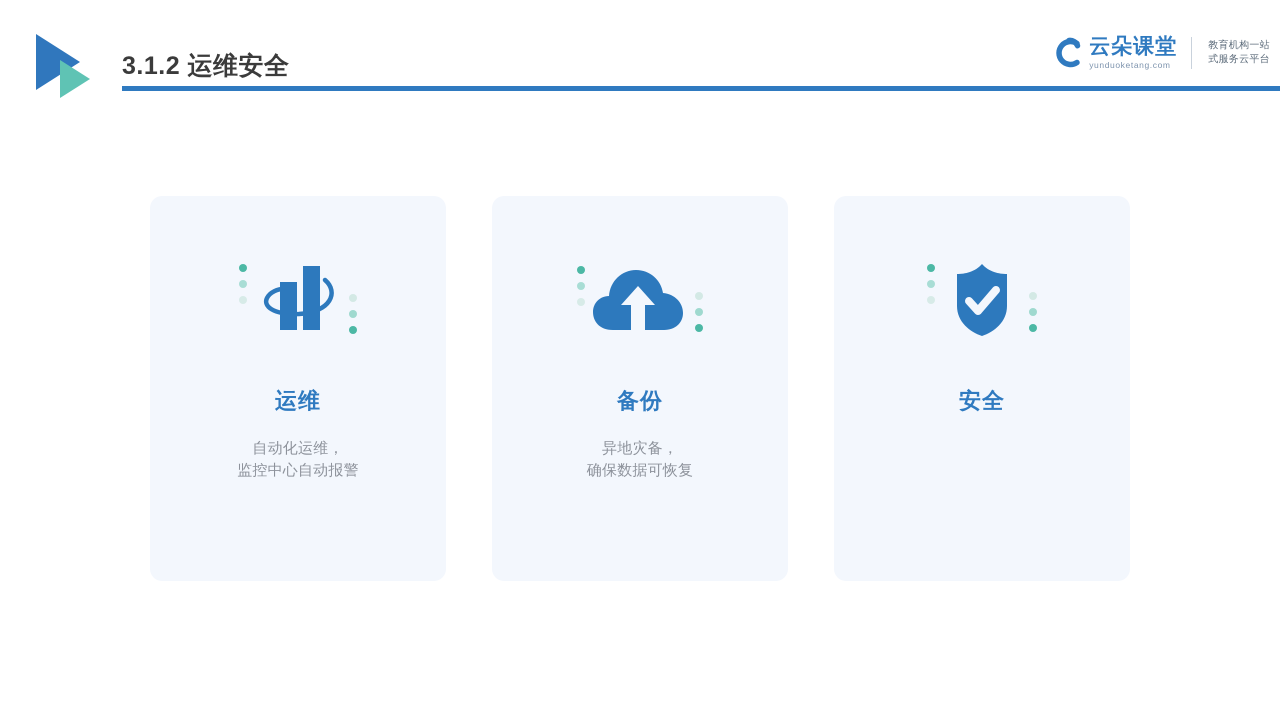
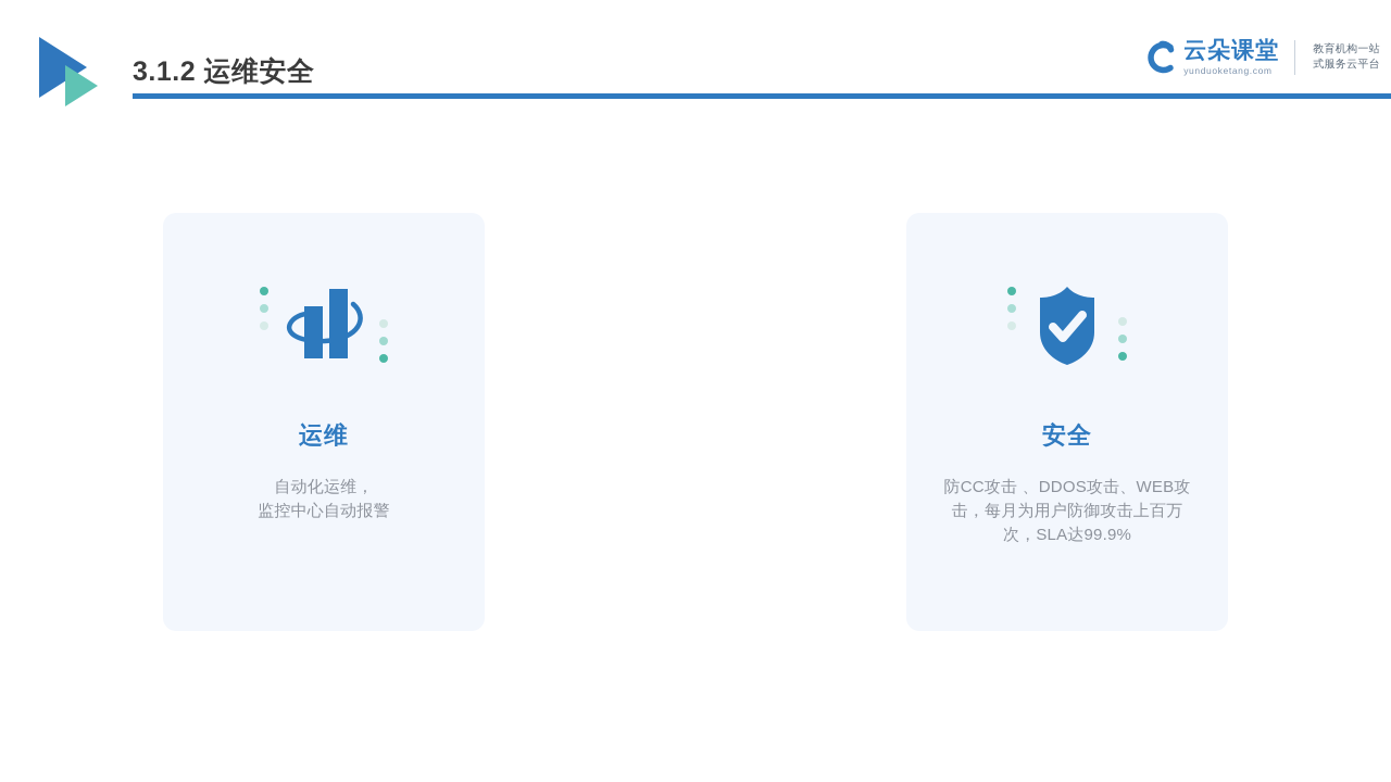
  3.1.2 运维安全
  云朵课堂
  yunduoketang.com
  教育机构一站
  式服务云平台
  运维
  自动化运维，
  监控中心自动报警
- 备份
- 异地灾备，
- 确保数据可恢复
  安全
+ 防CC攻击 、DDOS攻击、WEB攻击，每月为用户防御攻击上百万次，SLA达99.9%
